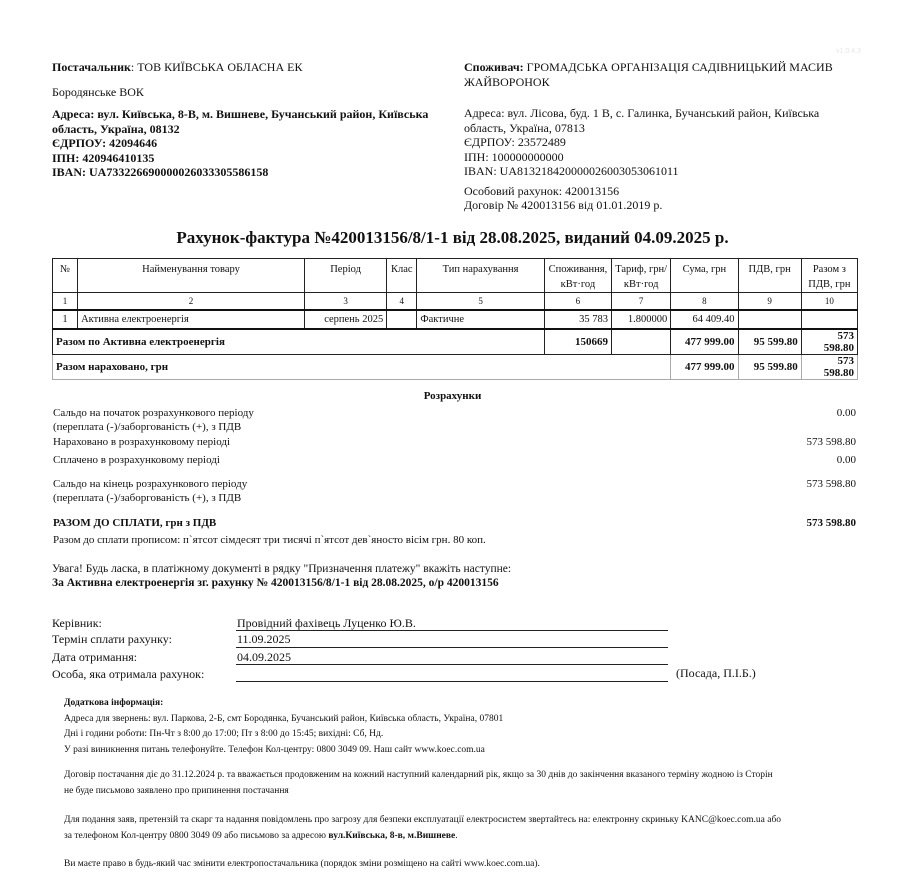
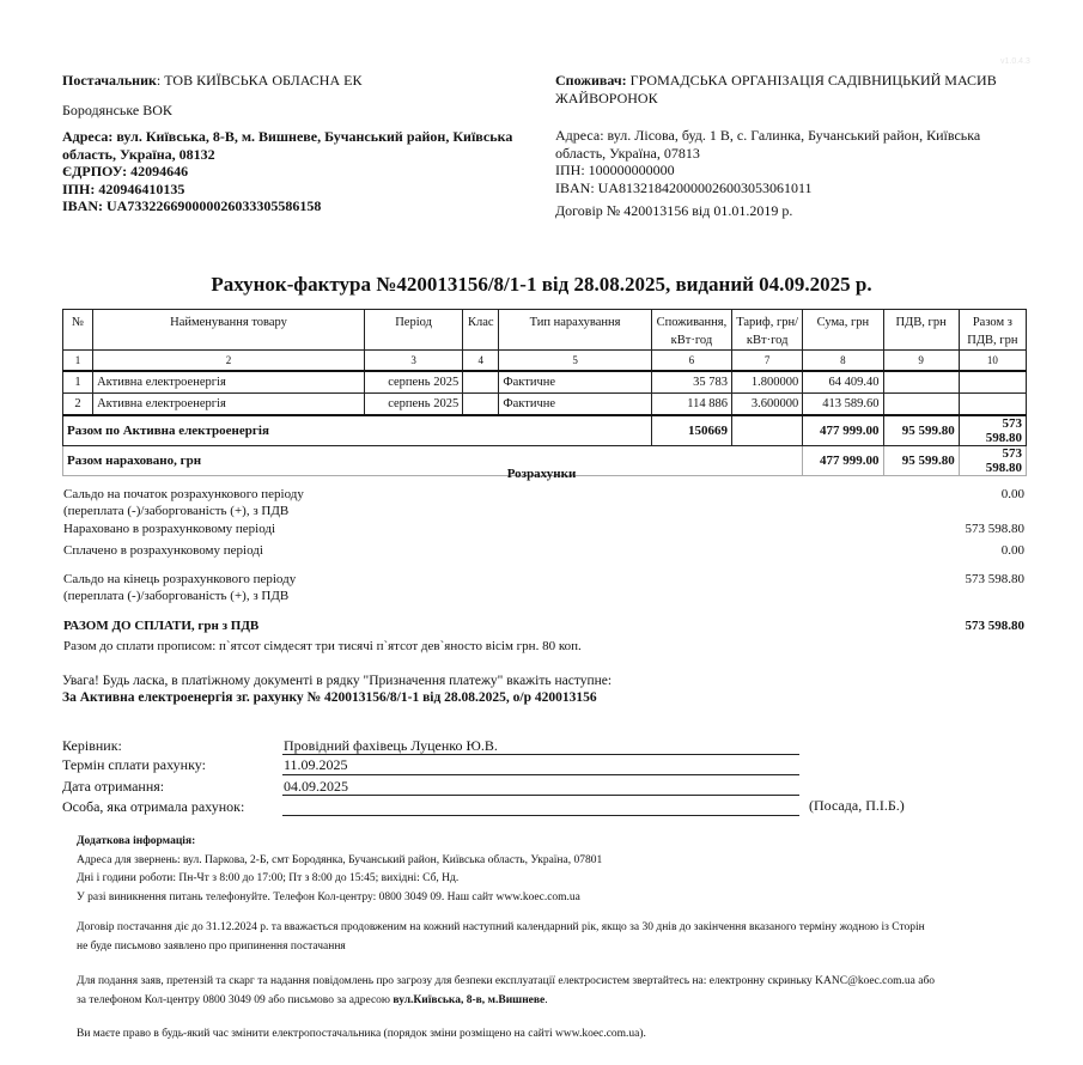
  Постачальник: ТОВ КИЇВСЬКА ОБЛАСНА ЕК
  Бородянське ВОК
  Адреса: вул. Київська, 8-В, м. Вишневе, Бучанський район, Київська область, Україна, 08132
  ЄДРПОУ: 42094646
  ІПН: 420946410135
  IBAN: UA733226690000026033305586158
  Споживач: ГРОМАДСЬКА ОРГАНІЗАЦІЯ САДІВНИЦЬКИЙ МАСИВ ЖАЙВОРОНОК
  Адреса: вул. Лісова, буд. 1 В, с. Галинка, Бучанський район, Київська область, Україна, 07813
- ЄДРПОУ: 23572489
  ІПН: 100000000000
  IBAN: UA813218420000026003053061011
- Особовий рахунок: 420013156
  Договір № 420013156 від 01.01.2019 р.
  Рахунок-фактура №420013156/8/1-1 від 28.08.2025, виданий 04.09.2025 р.
  №	Найменування товару	Період	Клас	Тип нарахування	Споживання, кВт·год	Тариф, грн/кВт·год	Сума, грн	ПДВ, грн	Разом з ПДВ, грн
  1	2	3	4	5	6	7	8	9	10
  1	Активна електроенергія	серпень 2025		Фактичне	35 783	1.800000	64 409.40
+ 2	Активна електроенергія	серпень 2025		Фактичне	114 886	3.600000	413 589.60
  Разом по Активна електроенергія	150669		477 999.00	95 599.80	573 598.80
  Разом нараховано, грн	477 999.00	95 599.80	573 598.80
  Розрахунки
  Сальдо на початок розрахункового періоду
  (переплата (-)/заборгованість (+), з ПДВ
  0.00
  Нараховано в розрахунковому періоді
  573 598.80
  Сплачено в розрахунковому періоді
  0.00
  Сальдо на кінець розрахункового періоду
  (переплата (-)/заборгованість (+), з ПДВ
  573 598.80
  РАЗОМ ДО СПЛАТИ, грн з ПДВ
  573 598.80
  Разом до сплати прописом: п`ятсот сімдесят три тисячі п`ятсот дев`яносто вісім грн. 80 коп.
  Увага! Будь ласка, в платіжному документі в рядку "Призначення платежу" вкажіть наступне:
  За Активна електроенергія зг. рахунку № 420013156/8/1-1 від 28.08.2025, о/р 420013156
  Керівник:
  Провідний фахівець Луценко Ю.В.
  Термін сплати рахунку:
  11.09.2025
  Дата отримання:
  04.09.2025
  Особа, яка отримала рахунок:
  (Посада, П.І.Б.)
  Додаткова інформація:
  Адреса для звернень: вул. Паркова, 2-Б, смт Бородянка, Бучанський район, Київська область, Україна, 07801
  Дні і години роботи: Пн-Чт з 8:00 до 17:00; Пт з 8:00 до 15:45; вихідні: Сб, Нд.
  У разі виникнення питань телефонуйте. Телефон Кол-центру: 0800 3049 09. Наш сайт www.koec.com.ua
  Договір постачання діє до 31.12.2024 р. та вважається продовженим на кожний наступний календарний рік, якщо за 30 днів до закінчення вказаного терміну жодною із Сторін
  не буде письмово заявлено про припинення постачання
  Для подання заяв, претензій та скарг та надання повідомлень про загрозу для безпеки експлуатації електросистем звертайтесь на: електронну скриньку KANC@koec.com.ua або
  за телефоном Кол-центру 0800 3049 09 або письмово за адресою вул.Київська, 8-в, м.Вишневе.
  Ви маєте право в будь-який час змінити електропостачальника (порядок зміни розміщено на сайті www.koec.com.ua).
